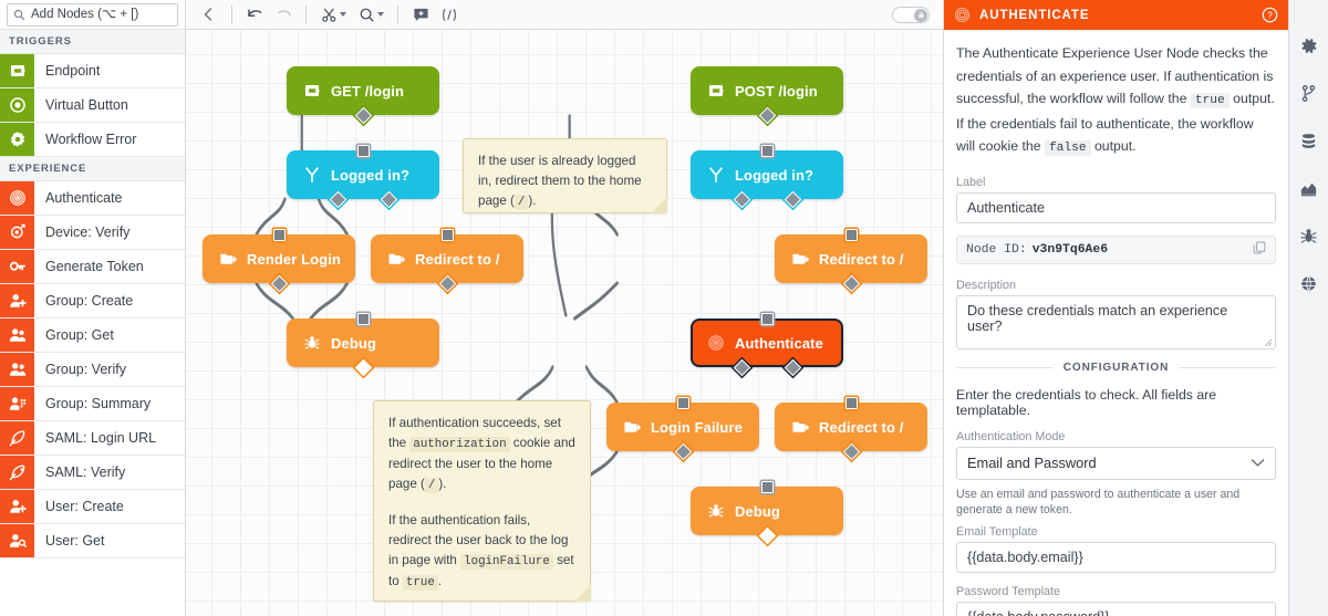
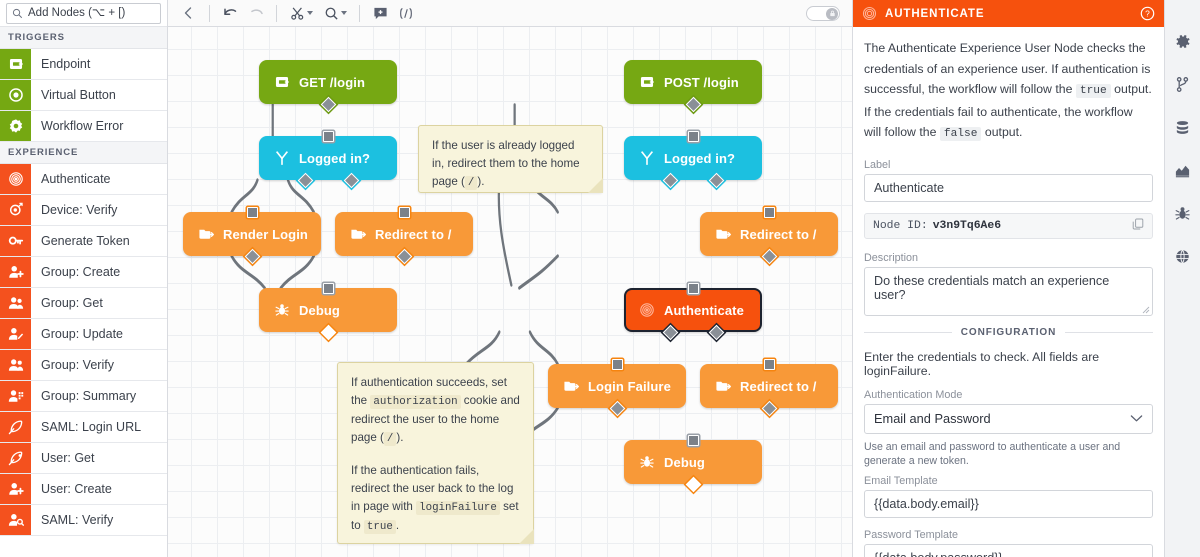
  Add Nodes (⌥ + [)
  TRIGGERS
  Endpoint
  Virtual Button
  Workflow Error
  EXPERIENCE
  Authenticate
  Device: Verify
  Generate Token
  Group: Create
  Group: Get
+ Group: Update
  Group: Verify
  Group: Summary
  SAML: Login URL
- SAML: Verify
+ User: Get
  User: Create
- User: Get
+ SAML: Verify
  GET /login
  Logged in?
  Render Login
  Redirect to /
  Debug
  POST /login
  Logged in?
  Redirect to /
  Authenticate
  Login Failure
  Redirect to /
  Debug
  If the user is already logged in, redirect them to the home page ( / ).
  If authentication succeeds, set the authorization cookie and redirect the user to the home page ( / ).
  If the authentication fails, redirect the user back to the log in page with loginFailure set to true .
  AUTHENTICATE
  ?
- The Authenticate Experience User Node checks the credentials of an experience user. If authentication is successful, the workflow will follow the true output. If the credentials fail to authenticate, the workflow will cookie the false output.
+ The Authenticate Experience User Node checks the credentials of an experience user. If authentication is successful, the workflow will follow the true output. If the credentials fail to authenticate, the workflow will follow the false output.
  Label
  Authenticate
  Node ID:
  v3n9Tq6Ae6
  Description
  Do these credentials match an experience user?
  CONFIGURATION
- Enter the credentials to check. All fields are templatable.
+ Enter the credentials to check. All fields are loginFailure.
  Authentication Mode
  Email and Password
  Use an email and password to authenticate a user and generate a new token.
  Email Template
  {{data.body.email}}
  Password Template
